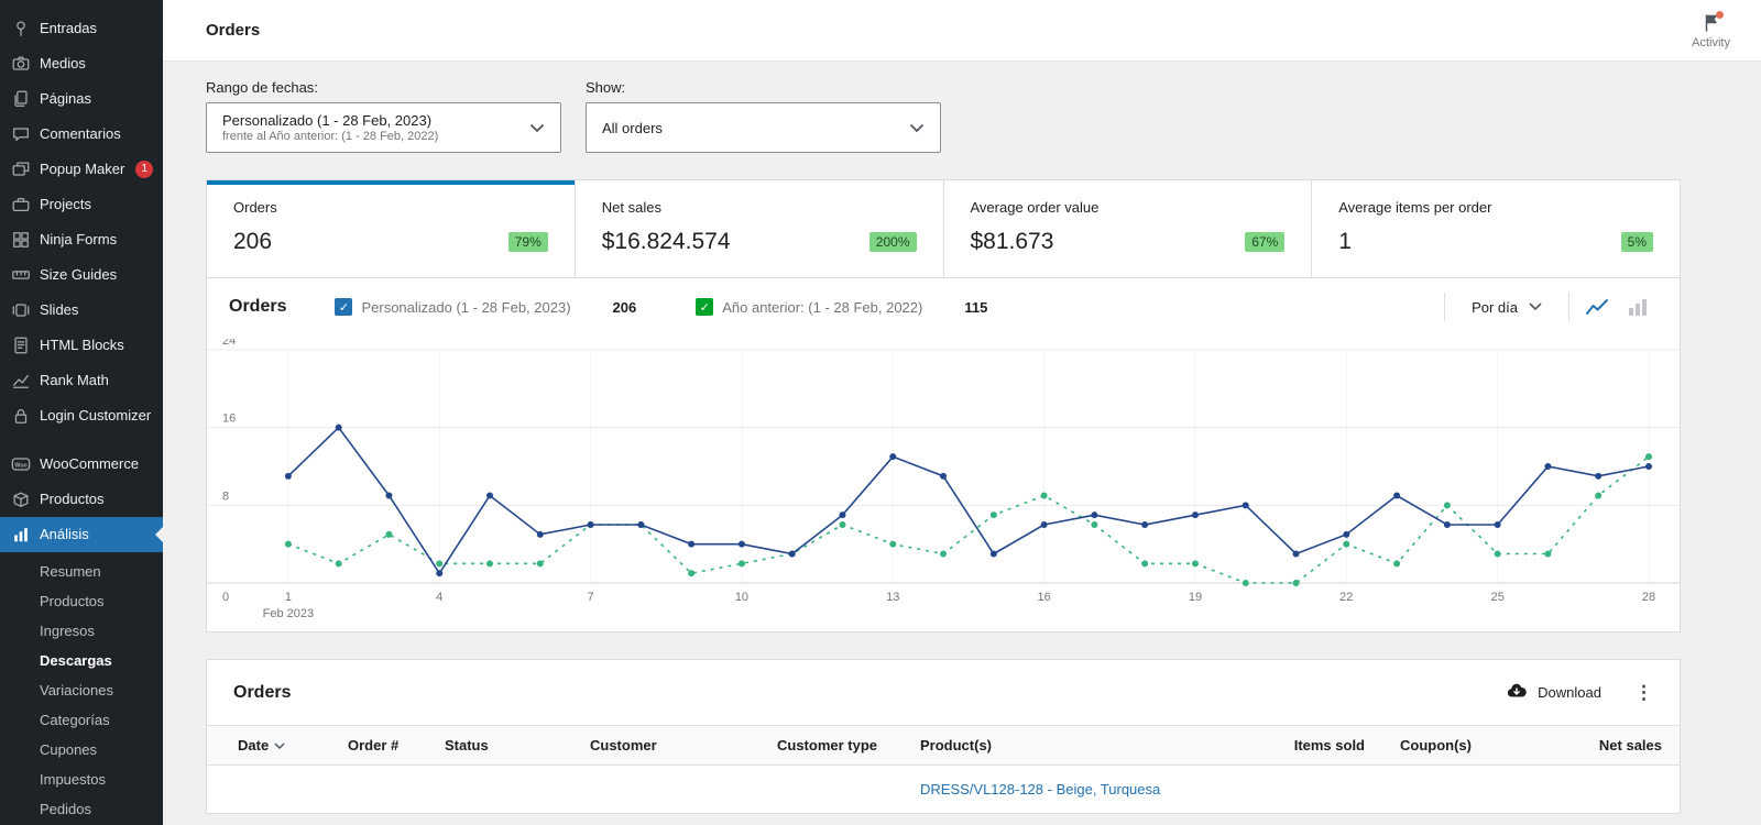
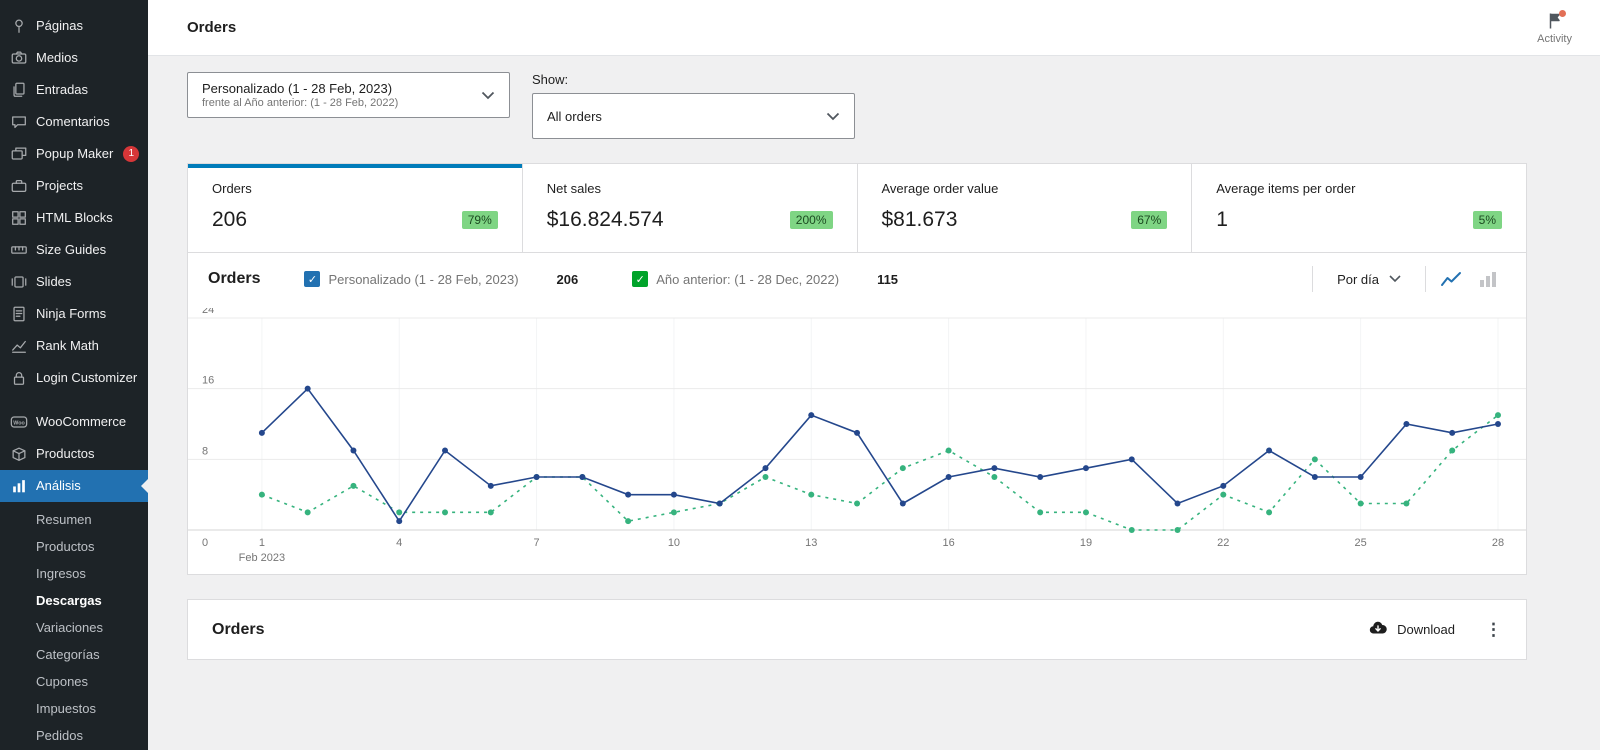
- Entradas
+ Páginas
  Medios
- Páginas
+ Entradas
  Comentarios
  Popup Maker
  1
  Projects
- Ninja Forms
+ HTML Blocks
  Size Guides
  Slides
- HTML Blocks
+ Ninja Forms
  Rank Math
  Login Customizer
  WooCommerce
  Productos
  Análisis
  Resumen
  Productos
  Ingresos
  Descargas
  Variaciones
  Categorías
  Cupones
  Impuestos
  Pedidos
  Orders
  Activity
- Rango de fechas:
  Personalizado (1 - 28 Feb, 2023)
  frente al Año anterior: (1 - 28 Feb, 2022)
  Show:
  All orders
  Orders
  206
  79%
  Net sales
  $16.824.574
  200%
  Average order value
  $81.673
  67%
  Average items per order
  1
  5%
  Orders
  ✓
  Personalizado (1 - 28 Feb, 2023)
  206
  ✓
- Año anterior: (1 - 28 Feb, 2022)
+ Año anterior: (1 - 28 Dec, 2022)
  115
  Por día
  0
  8
  16
  24
  1
  4
  7
  10
  13
  16
  19
  22
  25
  28
  Feb 2023
  Orders
  Download
  ⋮
- Date	Order #	Status	Customer	Customer type	Product(s)	Items sold	Coupon(s)	Net sales
- 					DRESS/VL128-128 - Beige, Turquesa
